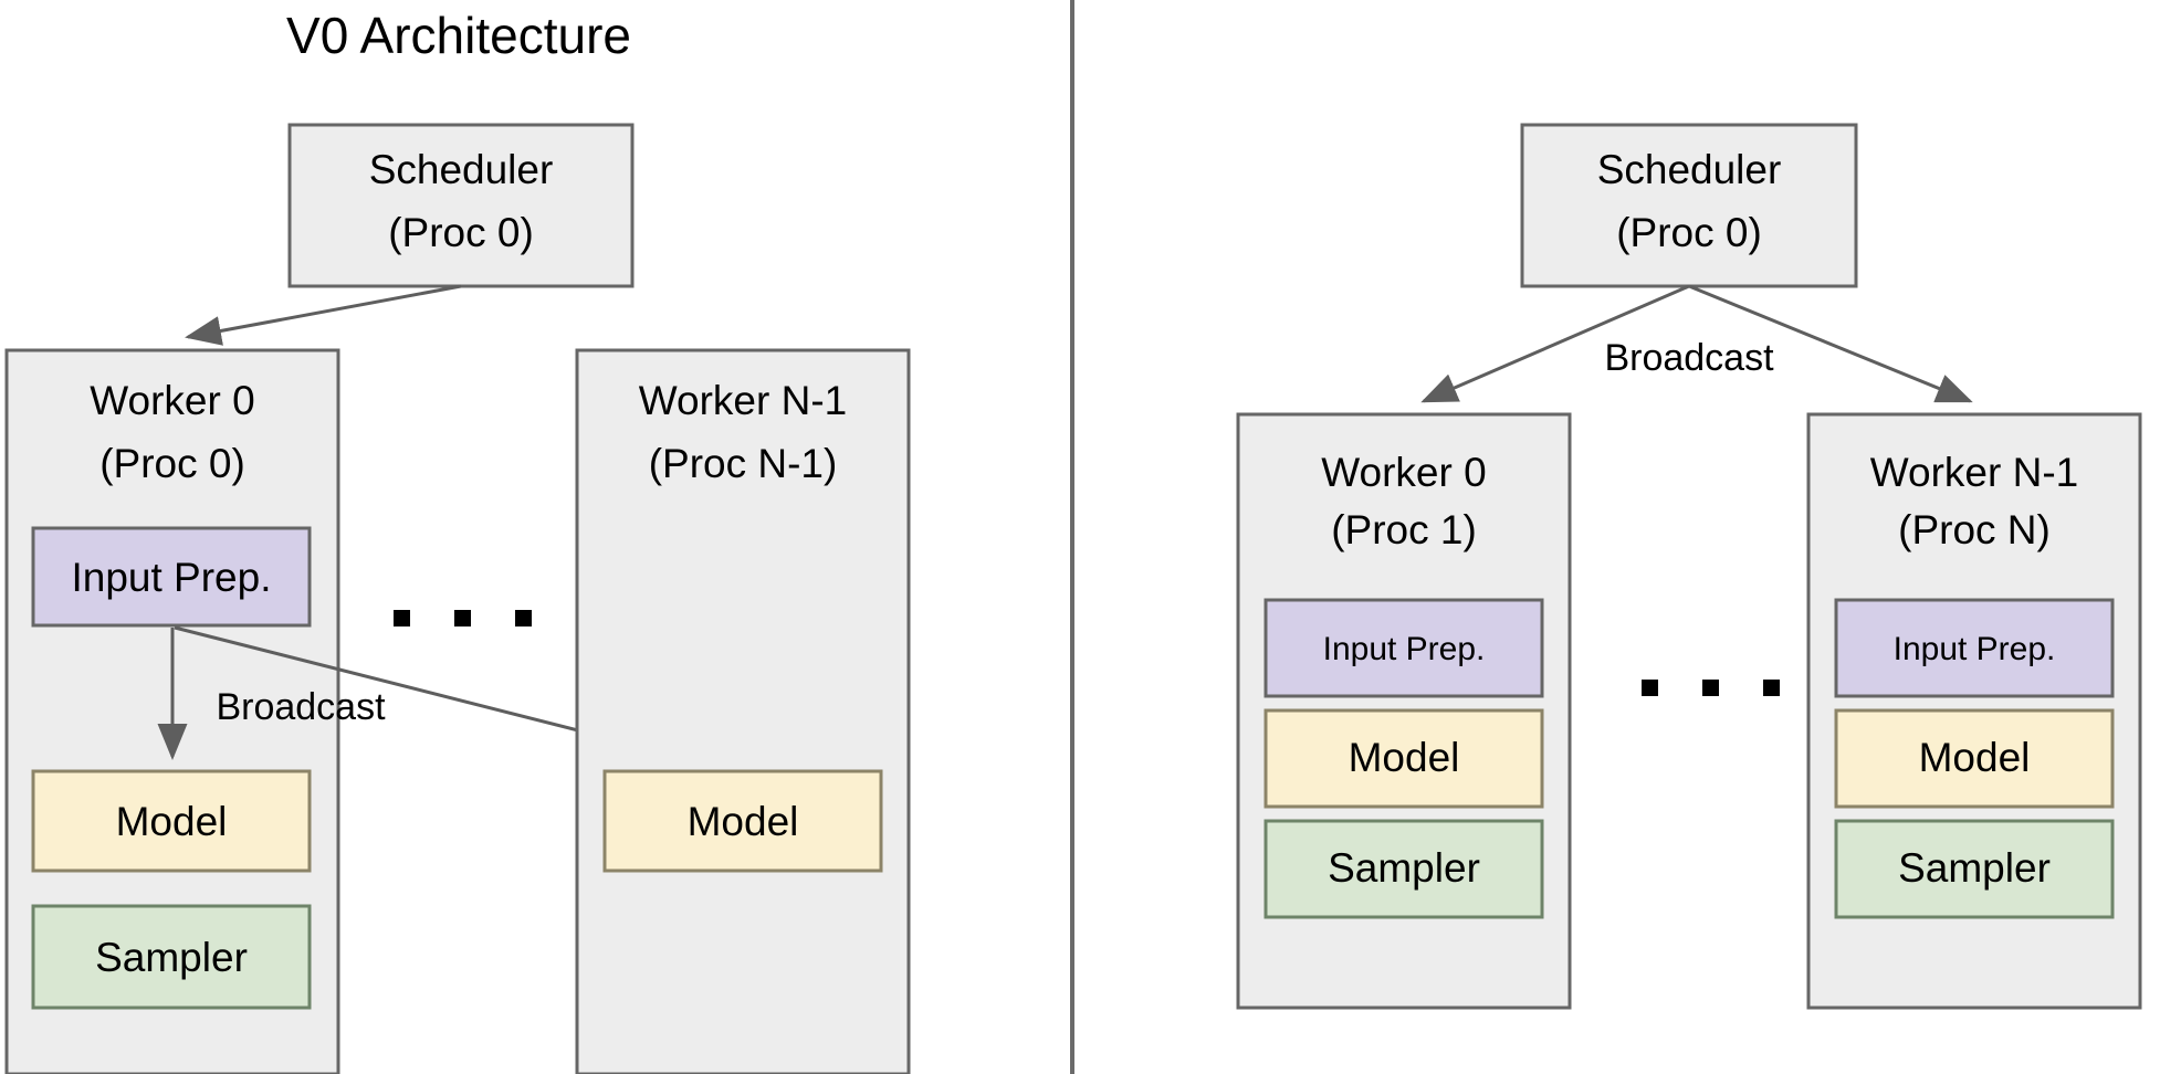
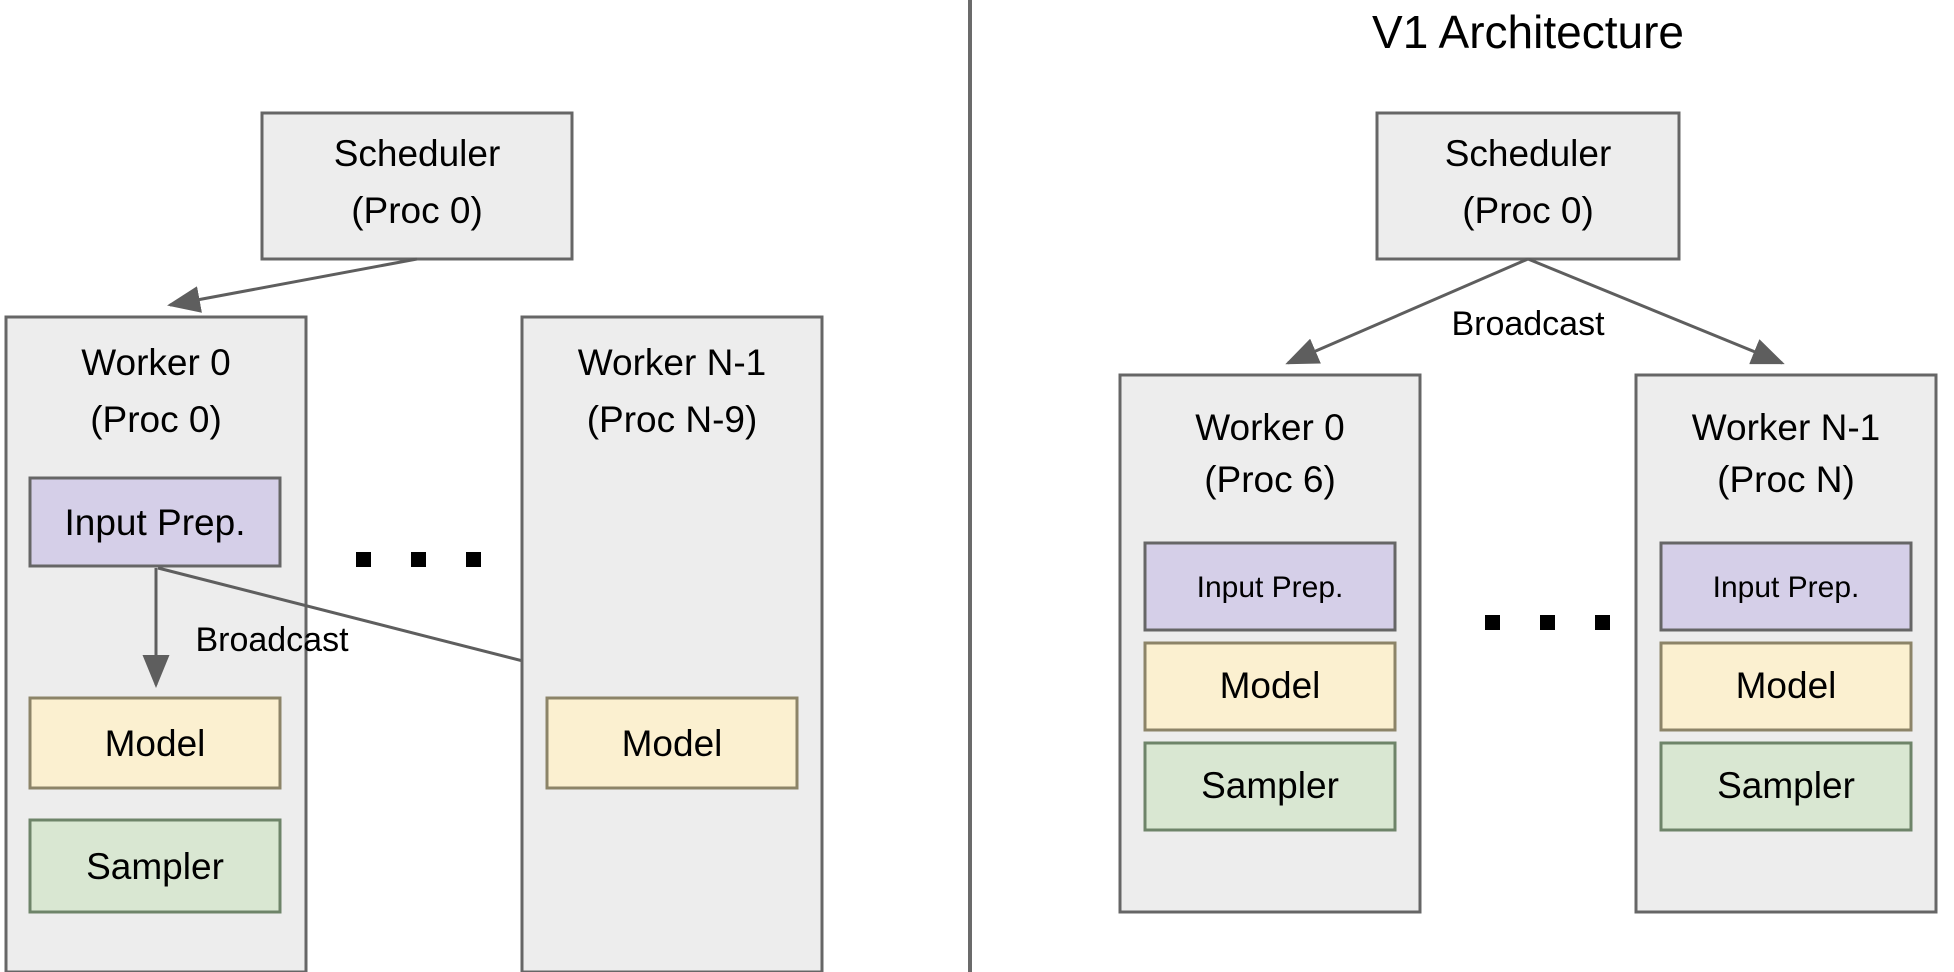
- V0 Architecture
  Scheduler
  (Proc 0)
  Worker 0
  (Proc 0)
  Input Prep.
  Model
  Sampler
  Broadcast
  Worker N-1
- (Proc N-1)
+ (Proc N-9)
  Model
+ V1 Architecture
  Scheduler
  (Proc 0)
  Broadcast
  Worker 0
- (Proc 1)
+ (Proc 6)
  Input Prep.
  Model
  Sampler
  Worker N-1
  (Proc N)
  Input Prep.
  Model
  Sampler
